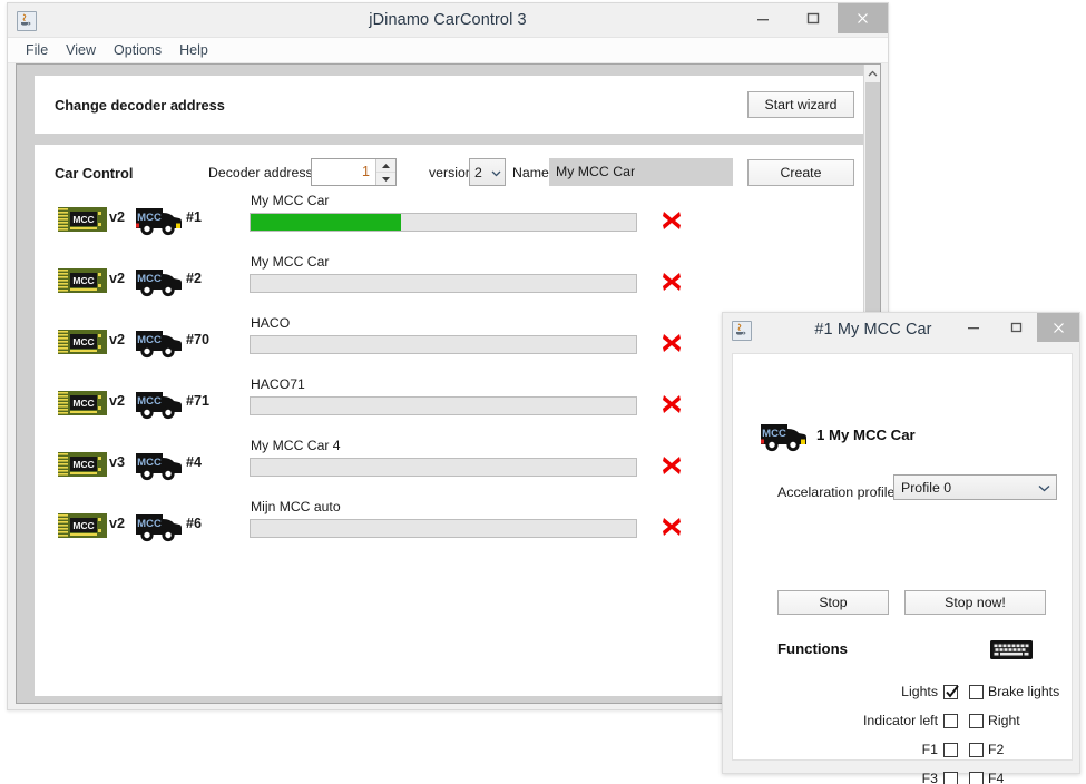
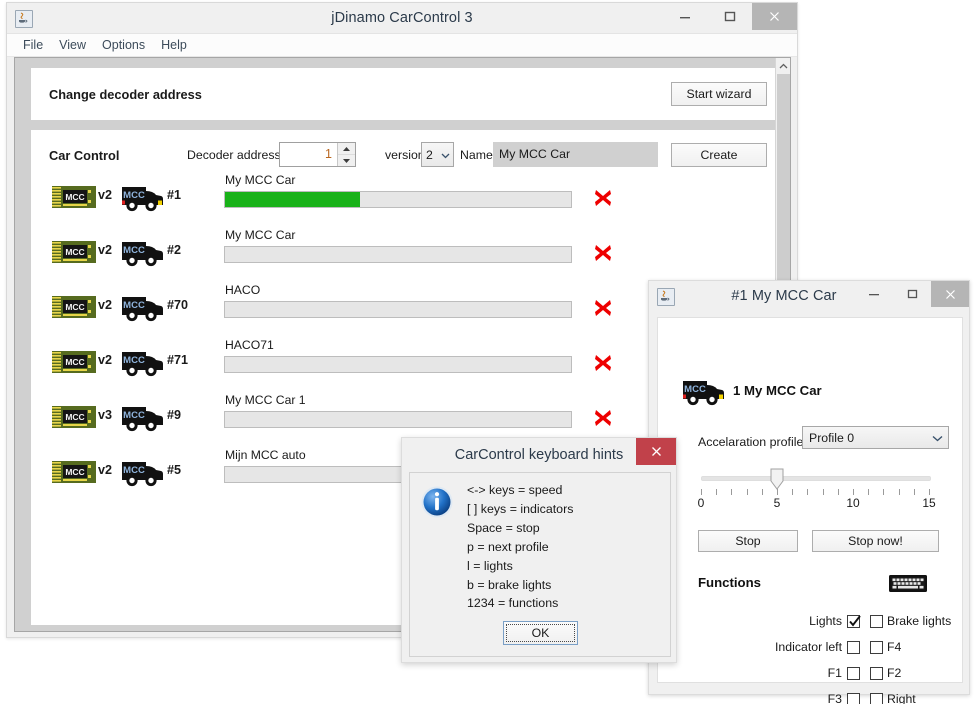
  jDinamo CarControl 3
  File
  View
  Options
  Help
  Change decoder address
  Start wizard
  Car Control
  Decoder address
  1
  versio
  2
  Name
  My MCC Car
  Create
  MCC
  v2
  MCC
  #1
  My MCC Car
  MCC
  v2
  MCC
  #2
  My MCC Car
  MCC
  v2
  MCC
  #70
  HACO
  MCC
  v2
  MCC
  #71
  HACO71
  MCC
  v3
  MCC
- #4
+ #9
- My MCC Car 4
+ My MCC Car 1
  MCC
  v2
  MCC
- #6
+ #5
  Mijn MCC auto
  #1 My MCC Car
  MCC
  1 My MCC Car
  Accelaration profile
  Profile 0
+ 0
+ 5
+ 10
+ 15
  Stop
  Stop now!
  Functions
  Lights
  Brake lights
  Indicator left
- Right
+ F4
  F1
  F2
  F3
- F4
+ Right
+ CarControl keyboard hints
+ <-> keys = speed
+ [ ] keys = indicators
+ Space = stop
+ p = next profile
+ l = lights
+ b = brake lights
+ 1234 = functions
+ OK
